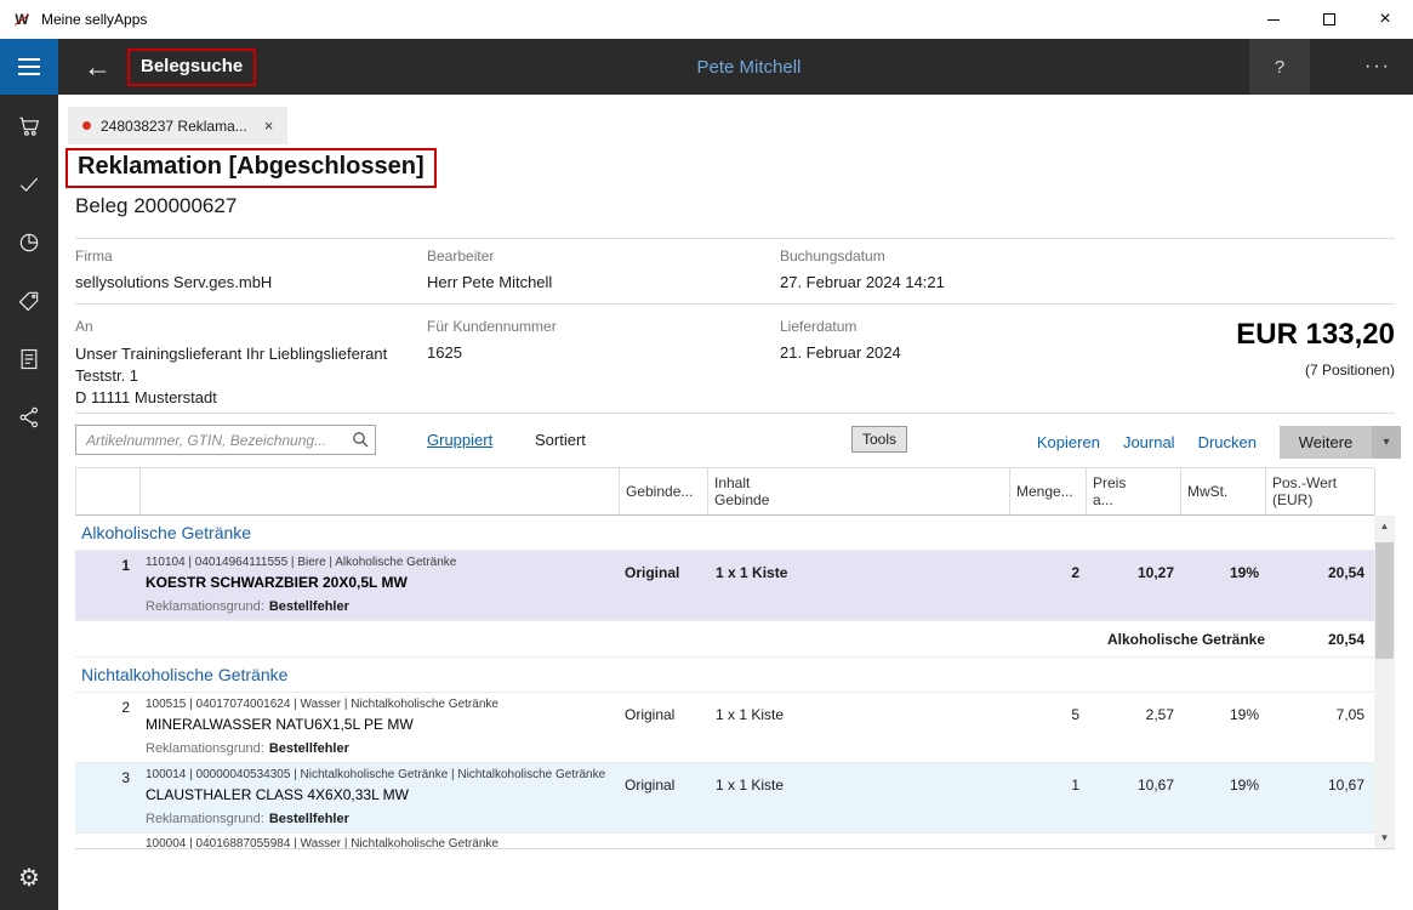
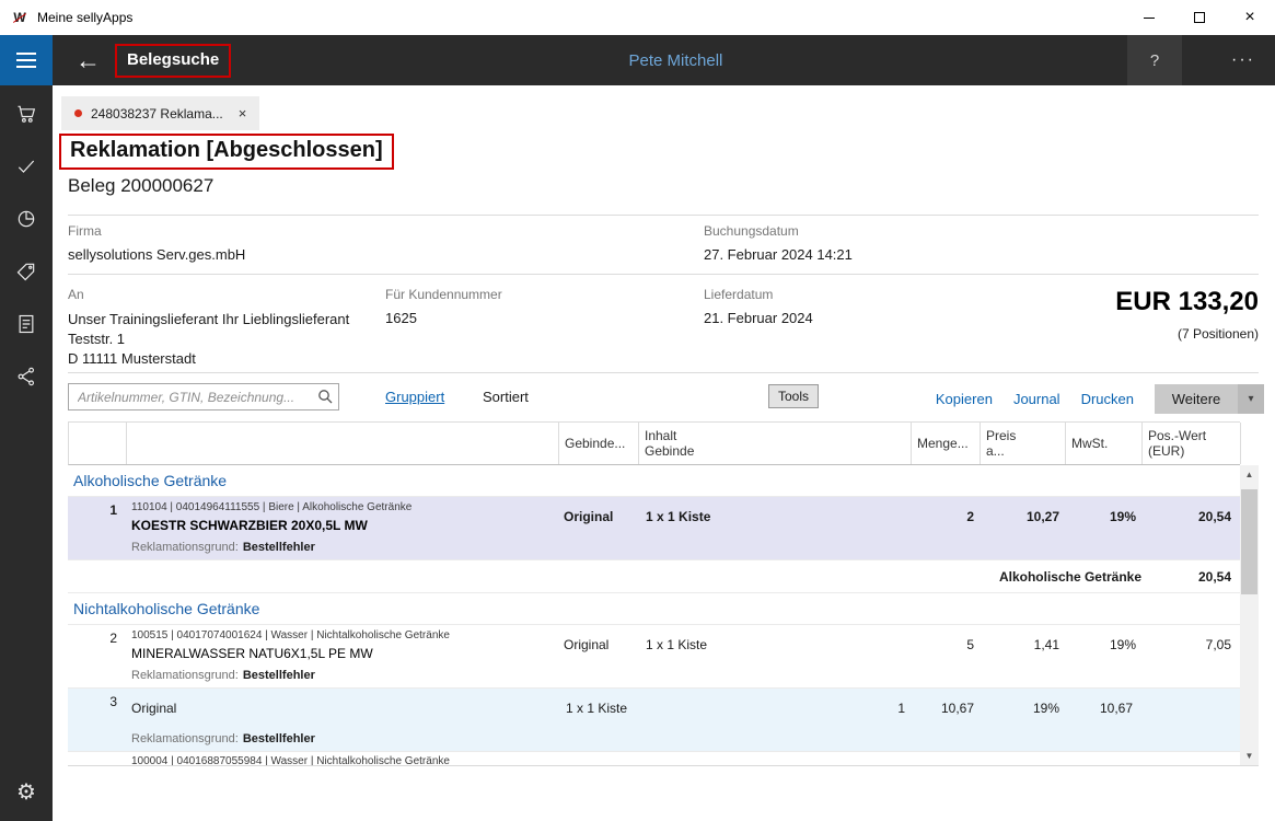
  W
  Meine sellyApps
  ×
  ←
  Belegsuche
  Pete Mitchell
  ?
  ···
  ⚙
  248038237 Reklama...
  ×
  Reklamation [Abgeschlossen]
  Beleg 200000627
  Firma
  sellysolutions Serv.ges.mbH
- Bearbeiter
- Herr Pete Mitchell
  Buchungsdatum
  27. Februar 2024 14:21
  An
  Unser Trainingslieferant Ihr Lieblingslieferant
  Teststr. 1
  D 11111 Musterstadt
  Für Kundennummer
  1625
  Lieferdatum
  21. Februar 2024
  EUR 133,20
  (7 Positionen)
  Artikelnummer, GTIN, Bezeichnung...
  Gruppiert
  Sortiert
  Tools
  Kopieren
  Journal
  Drucken
  Weitere
  ▾
  Gebinde...
  Inhalt
  Gebinde
  Menge...
  Preis
  a...
  MwSt.
  Pos.-Wert
  (EUR)
  Alkoholische Getränke
  1
  110104 | 04014964111555 | Biere | Alkoholische Getränke
  KOESTR SCHWARZBIER 20X0,5L MW
  Original
  1 x 1 Kiste
  2
  10,27
  19%
  20,54
  Reklamationsgrund:
  Bestellfehler
  Alkoholische Getränke
  20,54
  Nichtalkoholische Getränke
  2
  100515 | 04017074001624 | Wasser | Nichtalkoholische Getränke
  MINERALWASSER NATU6X1,5L PE MW
  Original
  1 x 1 Kiste
  5
- 2,57
+ 1,41
  19%
  7,05
  Reklamationsgrund:
  Bestellfehler
  3
- 100014 | 00000040534305 | Nichtalkoholische Getränke | Nichtalkoholische Getränke
- CLAUSTHALER CLASS 4X6X0,33L MW
  Original
  1 x 1 Kiste
  1
  10,67
  19%
  10,67
  Reklamationsgrund:
  Bestellfehler
  100004 | 04016887055984 | Wasser | Nichtalkoholische Getränke
  ▲
  ▼
